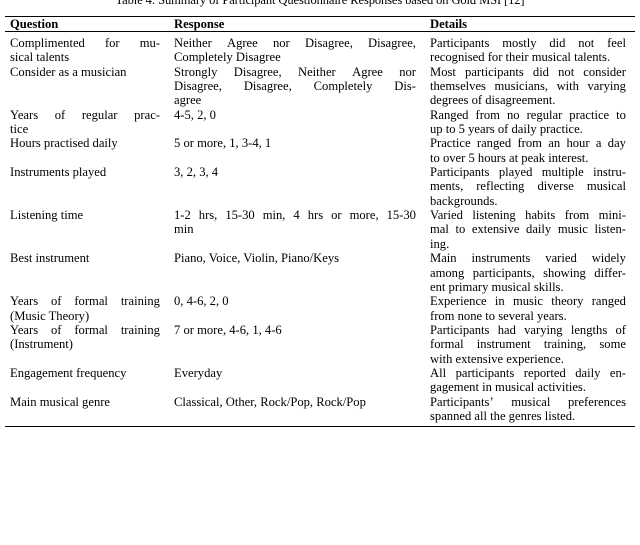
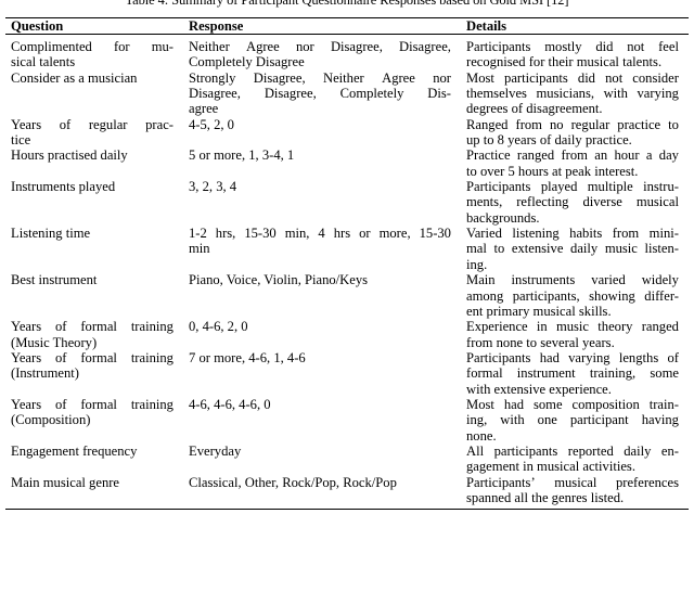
  Table 4: Summary of Participant Questionnaire Responses based on Gold MSI [12]
  Question	Response	Details
  Complimented for mu-sical talents	Neither Agree nor Disagree, Disagree,Completely Disagree	Participants mostly did not feelrecognised for their musical talents.
  Consider as a musician	Strongly Disagree, Neither Agree norDisagree, Disagree, Completely Dis-agree	Most participants did not considerthemselves musicians, with varyingdegrees of disagreement.
- Years of regular prac-tice	4-5, 2, 0	Ranged from no regular practice toup to 5 years of daily practice.
+ Years of regular prac-tice	4-5, 2, 0	Ranged from no regular practice toup to 8 years of daily practice.
  Hours practised daily	5 or more, 1, 3-4, 1	Practice ranged from an hour a dayto over 5 hours at peak interest.
  Instruments played	3, 2, 3, 4	Participants played multiple instru-ments, reflecting diverse musicalbackgrounds.
  Listening time	1-2 hrs, 15-30 min, 4 hrs or more, 15-30min	Varied listening habits from mini-mal to extensive daily music listen-ing.
  Best instrument	Piano, Voice, Violin, Piano/Keys	Main instruments varied widelyamong participants, showing differ-ent primary musical skills.
  Years of formal training(Music Theory)	0, 4-6, 2, 0	Experience in music theory rangedfrom none to several years.
  Years of formal training(Instrument)	7 or more, 4-6, 1, 4-6	Participants had varying lengths offormal instrument training, somewith extensive experience.
+ Years of formal training(Composition)	4-6, 4-6, 4-6, 0	Most had some composition train-ing, with one participant havingnone.
  Engagement frequency	Everyday	All participants reported daily en-gagement in musical activities.
  Main musical genre	Classical, Other, Rock/Pop, Rock/Pop	Participants’ musical preferencesspanned all the genres listed.
